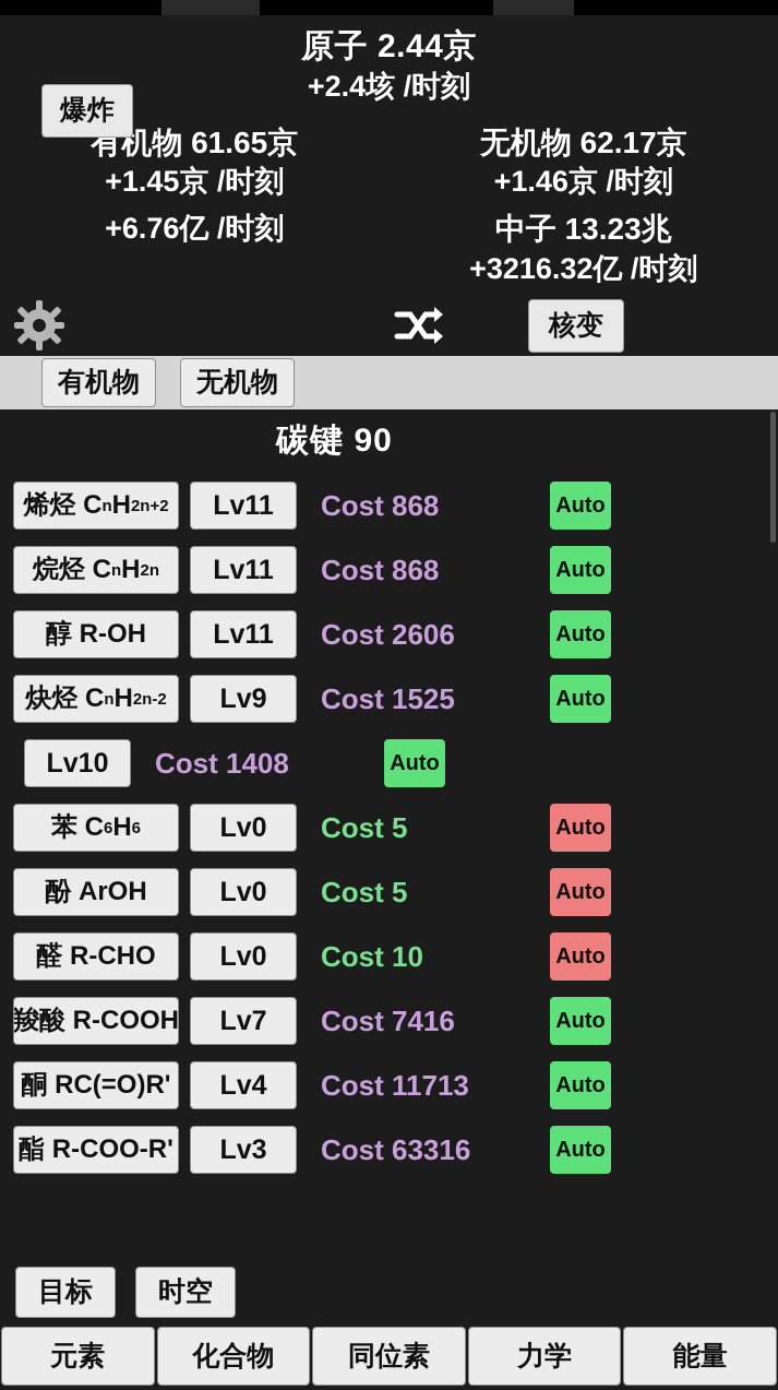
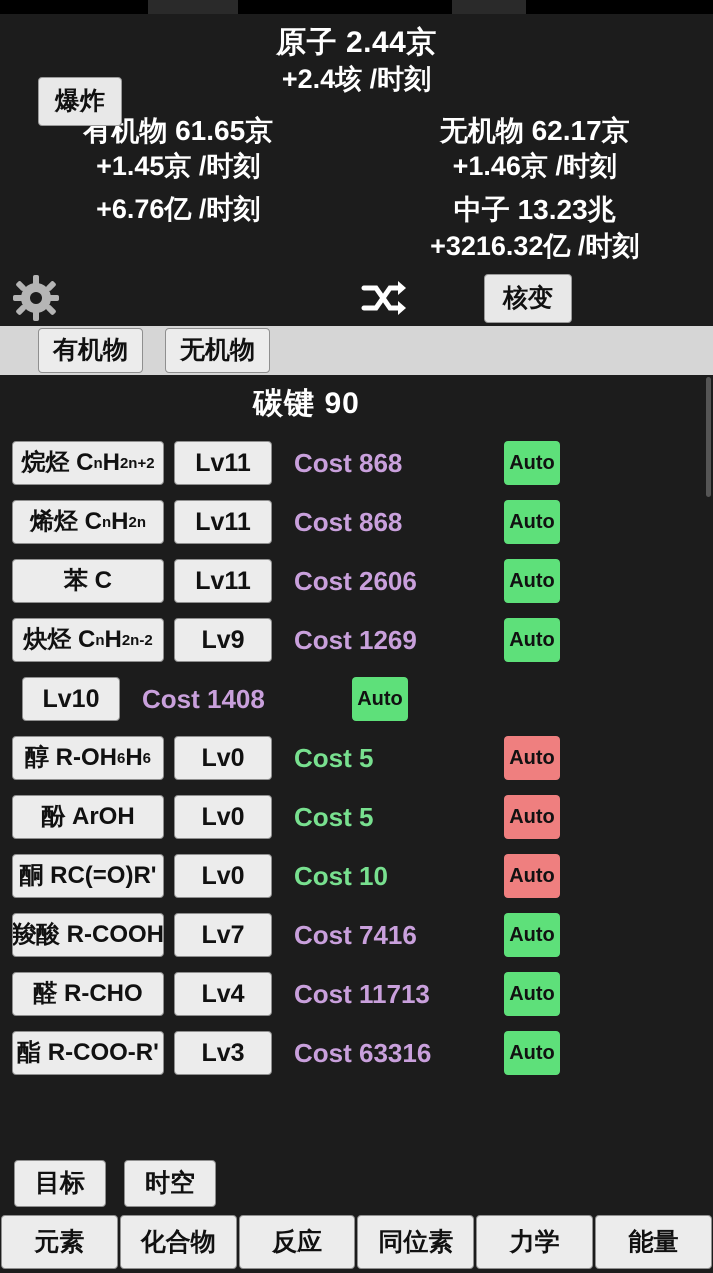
  原子 2.44京
  +2.4垓 /时刻
  爆炸
  有机物 61.65京
  +1.45京 /时刻
  无机物 62.17京
  +1.46京 /时刻
  +6.76亿 /时刻
  中子 13.23兆
  +3216.32亿 /时刻
  核变
  有机物
  无机物
  碳键 90
- 烯烃 C
+ 烷烃 C
  n
  H
  2n+2
  Lv11
  Cost 868
  Auto
- 烷烃 C
+ 烯烃 C
  n
  H
  2n
  Lv11
  Cost 868
  Auto
- 醇 R-OH
+ 苯 C
  Lv11
  Cost 2606
  Auto
  炔烃 C
  n
  H
  2n-2
  Lv9
- Cost 1525
+ Cost 1269
  Auto
  Lv10
  Cost 1408
  Auto
- 苯 C
+ 醇 R-OH
  6
  H
  6
  Lv0
  Cost 5
  Auto
  酚 ArOH
  Lv0
  Cost 5
  Auto
- 醛 R-CHO
+ 酮 RC(=O)R'
  Lv0
  Cost 10
  Auto
  羧酸 R-COOH
  Lv7
  Cost 7416
  Auto
- 酮 RC(=O)R'
+ 醛 R-CHO
  Lv4
  Cost 11713
  Auto
  酯 R-COO-R'
  Lv3
  Cost 63316
  Auto
  目标
  时空
  元素
  化合物
+ 反应
  同位素
  力学
  能量
